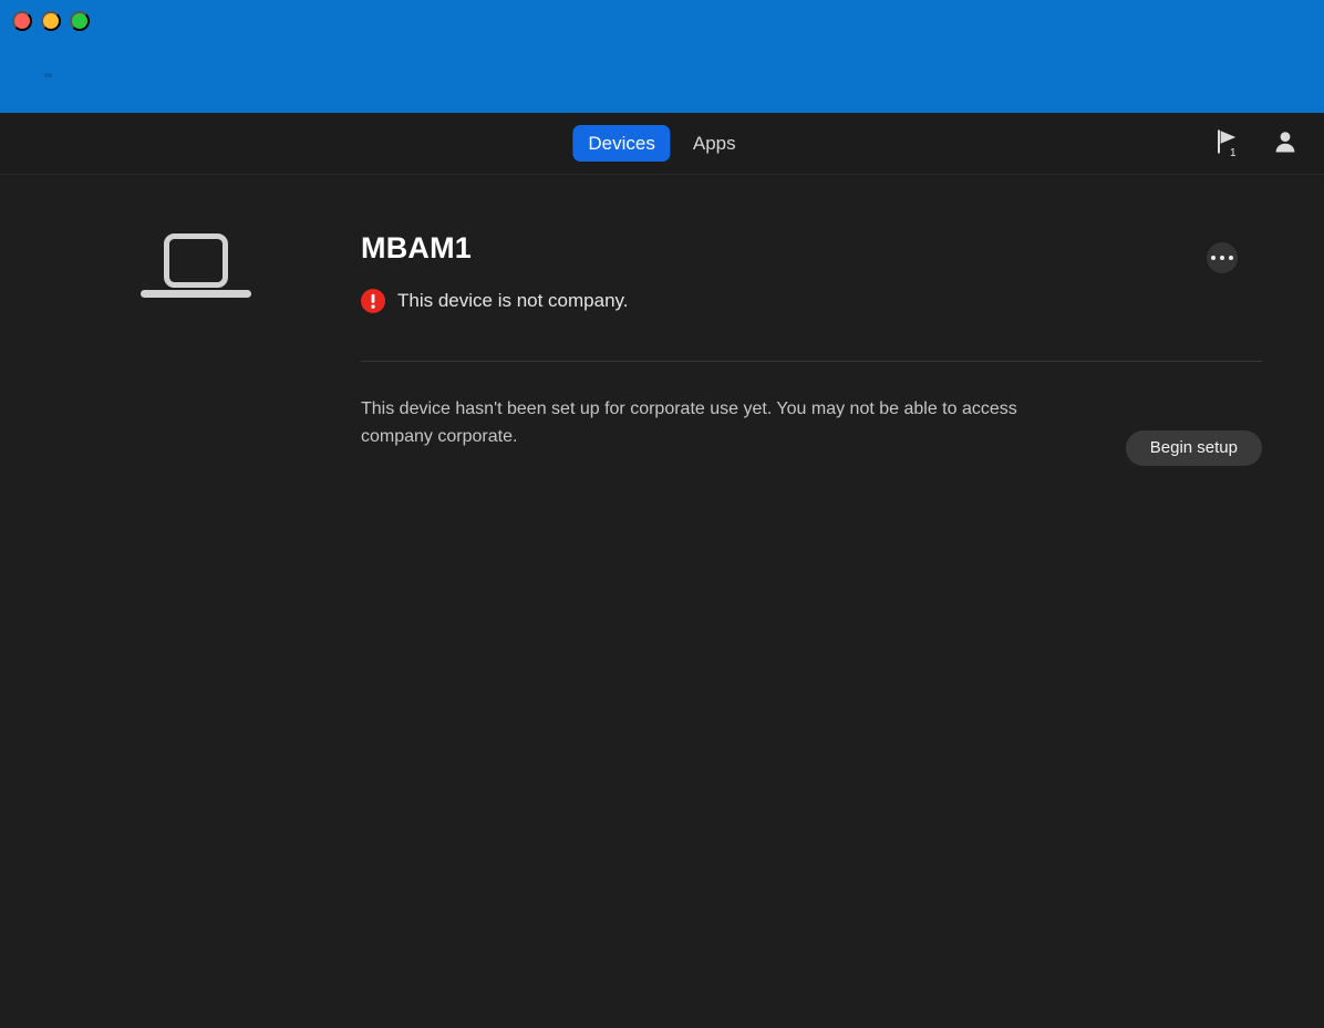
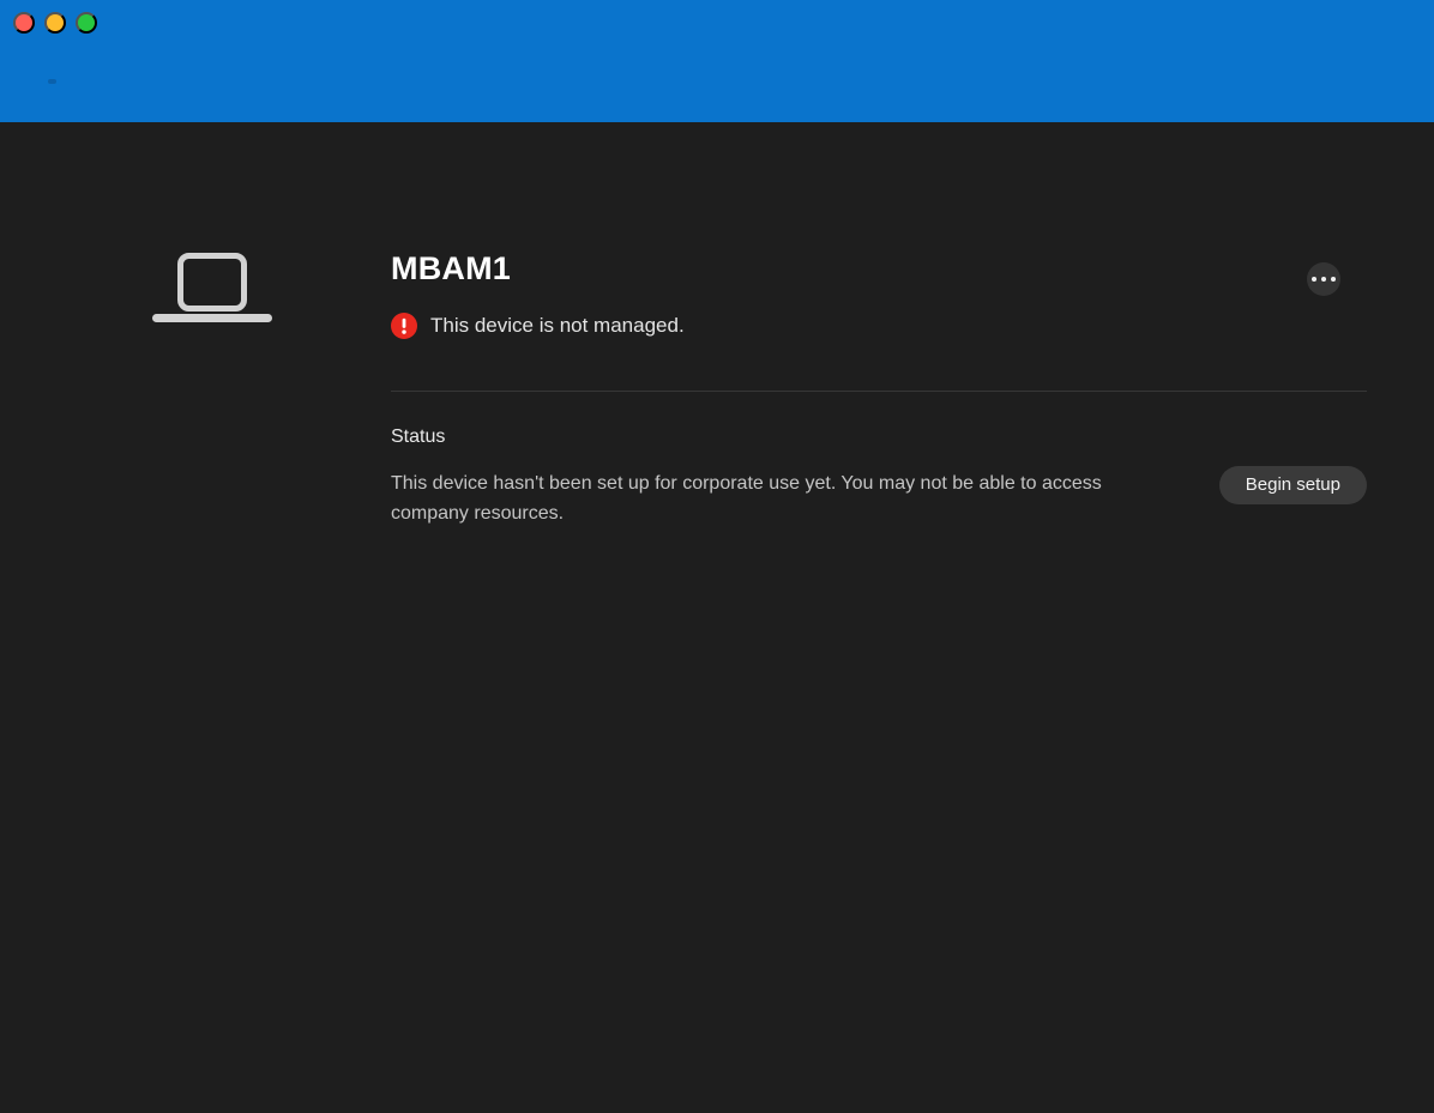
- Devices
- Apps
- 1
  MBAM1
- This device is not company.
+ This device is not managed.
+ Status
- This device hasn't been set up for corporate use yet. You may not be able to access company corporate.
+ This device hasn't been set up for corporate use yet. You may not be able to access company resources.
  Begin setup
